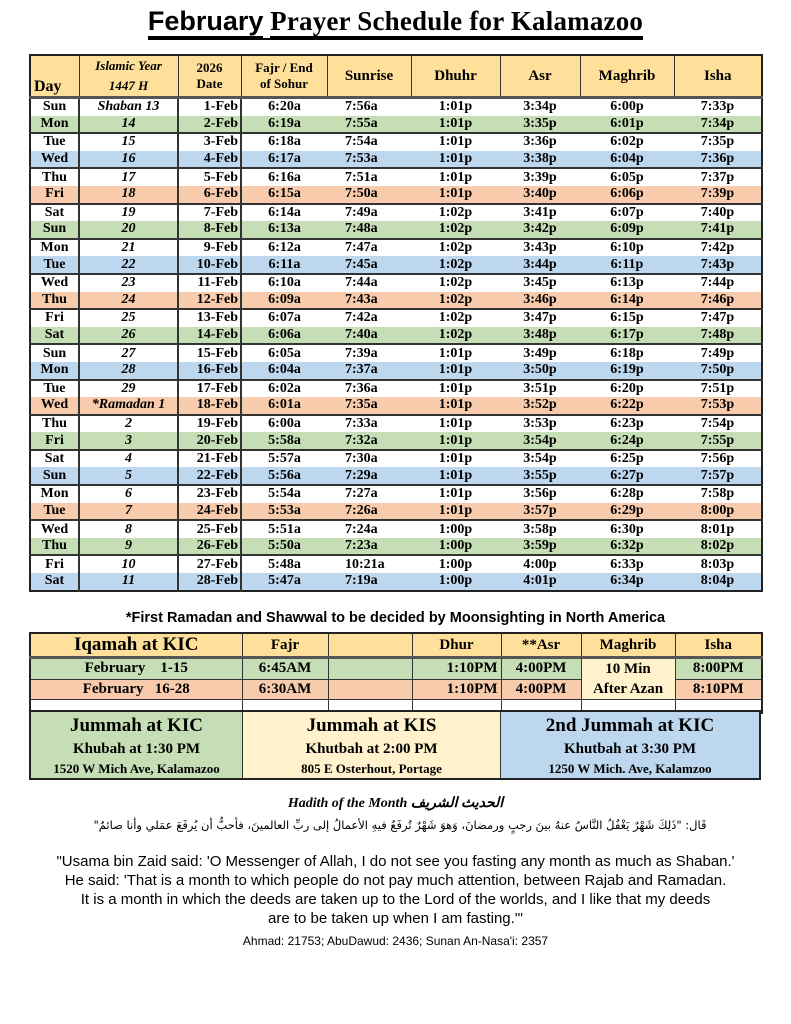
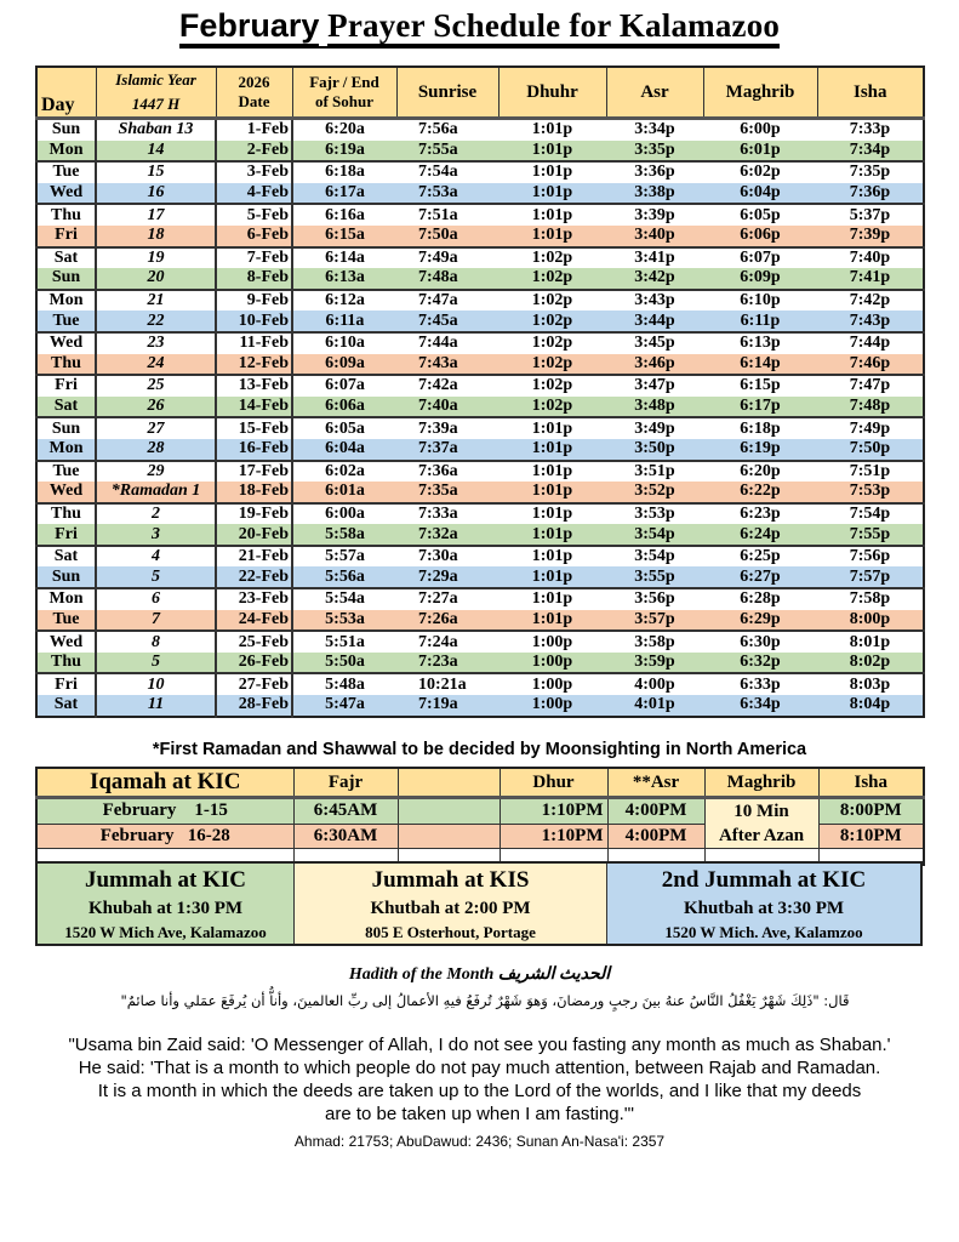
  February Prayer Schedule for Kalamazoo
  Day	Islamic Year1447 H	2026Date	Fajr / Endof Sohur	Sunrise	Dhuhr	Asr	Maghrib	Isha
  Sun	Shaban 13	1-Feb	6:20a	7:56a	1:01p	3:34p	6:00p	7:33p
  Mon	14	2-Feb	6:19a	7:55a	1:01p	3:35p	6:01p	7:34p
  Tue	15	3-Feb	6:18a	7:54a	1:01p	3:36p	6:02p	7:35p
  Wed	16	4-Feb	6:17a	7:53a	1:01p	3:38p	6:04p	7:36p
- Thu	17	5-Feb	6:16a	7:51a	1:01p	3:39p	6:05p	7:37p
+ Thu	17	5-Feb	6:16a	7:51a	1:01p	3:39p	6:05p	5:37p
  Fri	18	6-Feb	6:15a	7:50a	1:01p	3:40p	6:06p	7:39p
  Sat	19	7-Feb	6:14a	7:49a	1:02p	3:41p	6:07p	7:40p
  Sun	20	8-Feb	6:13a	7:48a	1:02p	3:42p	6:09p	7:41p
  Mon	21	9-Feb	6:12a	7:47a	1:02p	3:43p	6:10p	7:42p
  Tue	22	10-Feb	6:11a	7:45a	1:02p	3:44p	6:11p	7:43p
  Wed	23	11-Feb	6:10a	7:44a	1:02p	3:45p	6:13p	7:44p
  Thu	24	12-Feb	6:09a	7:43a	1:02p	3:46p	6:14p	7:46p
  Fri	25	13-Feb	6:07a	7:42a	1:02p	3:47p	6:15p	7:47p
  Sat	26	14-Feb	6:06a	7:40a	1:02p	3:48p	6:17p	7:48p
  Sun	27	15-Feb	6:05a	7:39a	1:01p	3:49p	6:18p	7:49p
  Mon	28	16-Feb	6:04a	7:37a	1:01p	3:50p	6:19p	7:50p
  Tue	29	17-Feb	6:02a	7:36a	1:01p	3:51p	6:20p	7:51p
  Wed	*Ramadan 1	18-Feb	6:01a	7:35a	1:01p	3:52p	6:22p	7:53p
  Thu	2	19-Feb	6:00a	7:33a	1:01p	3:53p	6:23p	7:54p
  Fri	3	20-Feb	5:58a	7:32a	1:01p	3:54p	6:24p	7:55p
  Sat	4	21-Feb	5:57a	7:30a	1:01p	3:54p	6:25p	7:56p
  Sun	5	22-Feb	5:56a	7:29a	1:01p	3:55p	6:27p	7:57p
  Mon	6	23-Feb	5:54a	7:27a	1:01p	3:56p	6:28p	7:58p
  Tue	7	24-Feb	5:53a	7:26a	1:01p	3:57p	6:29p	8:00p
  Wed	8	25-Feb	5:51a	7:24a	1:00p	3:58p	6:30p	8:01p
- Thu	9	26-Feb	5:50a	7:23a	1:00p	3:59p	6:32p	8:02p
+ Thu	5	26-Feb	5:50a	7:23a	1:00p	3:59p	6:32p	8:02p
  Fri	10	27-Feb	5:48a	10:21a	1:00p	4:00p	6:33p	8:03p
  Sat	11	28-Feb	5:47a	7:19a	1:00p	4:01p	6:34p	8:04p
  *First Ramadan and Shawwal to be decided by Moonsighting in North America
  Iqamah at KIC	Fajr		Dhur	**Asr	Maghrib	Isha
  February 1-15	6:45AM		1:10PM	4:00PM	10 MinAfter Azan	8:00PM
  February 16-28	6:30AM		1:10PM	4:00PM	8:10PM
  Jummah at KIC
  Khubah at 1:30 PM
  1520 W Mich Ave, Kalamazoo
  Jummah at KIS
  Khutbah at 2:00 PM
  805 E Osterhout, Portage
  2nd Jummah at KIC
  Khutbah at 3:30 PM
- 1250 W Mich. Ave, Kalamzoo
+ 1520 W Mich. Ave, Kalamzoo
  Hadith of the Month الحديث الشريف
- قَال: "ذَلِكَ شَهْرٌ يَغْفُلُ النَّاسُ عنهُ بينَ رجبٍ ورمضانَ، وَهوَ شَهْرٌ تُرفَعُ فيهِ الأعمالُ إلى ربِّ العالمينَ، فأحبُّ أن يُرفَعَ عمَلي وأنا صائمٌ"
+ قَال: "ذَلِكَ شَهْرٌ يَغْفُلُ النَّاسُ عنهُ بينَ رجبٍ ورمضانَ، وَهوَ شَهْرٌ تُرفَعُ فيهِ الأعمالُ إلى ربِّ العالمينَ، وأناُّ أن يُرفَعَ عمَلي وأنا صائمٌ"
  "Usama bin Zaid said: 'O Messenger of Allah, I do not see you fasting any month as much as Shaban.'
  He said: 'That is a month to which people do not pay much attention, between Rajab and Ramadan.
  It is a month in which the deeds are taken up to the Lord of the worlds, and I like that my deeds
  are to be taken up when I am fasting.'"
  Ahmad: 21753; AbuDawud: 2436; Sunan An-Nasa'i: 2357
